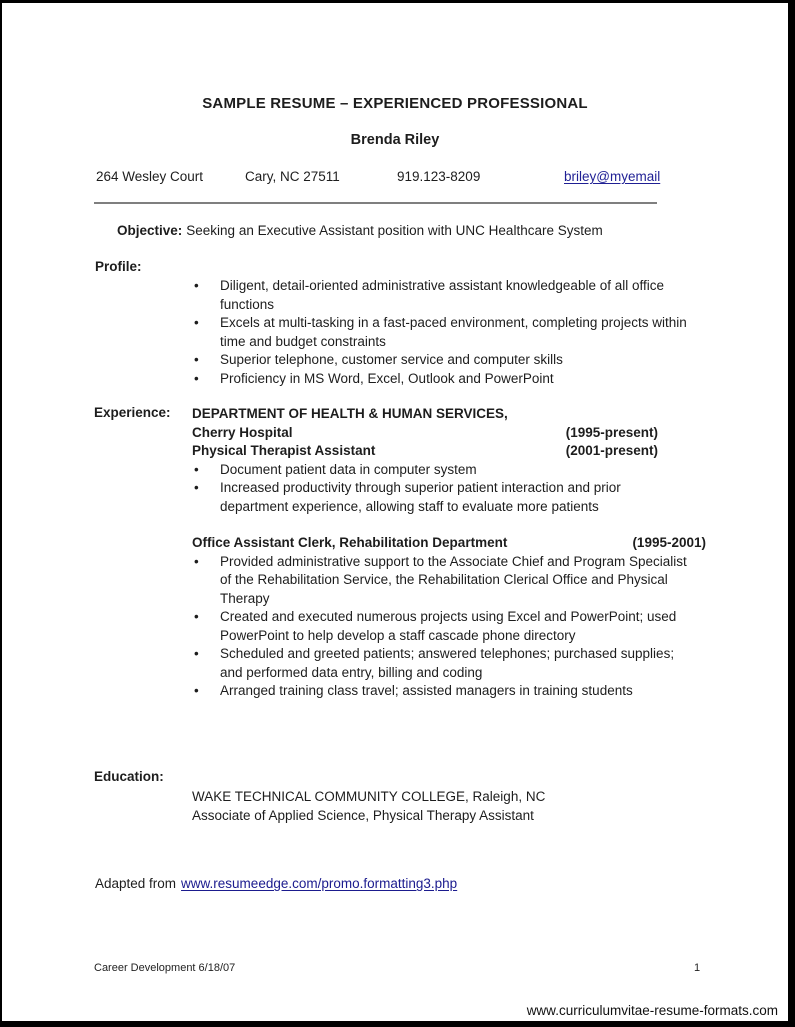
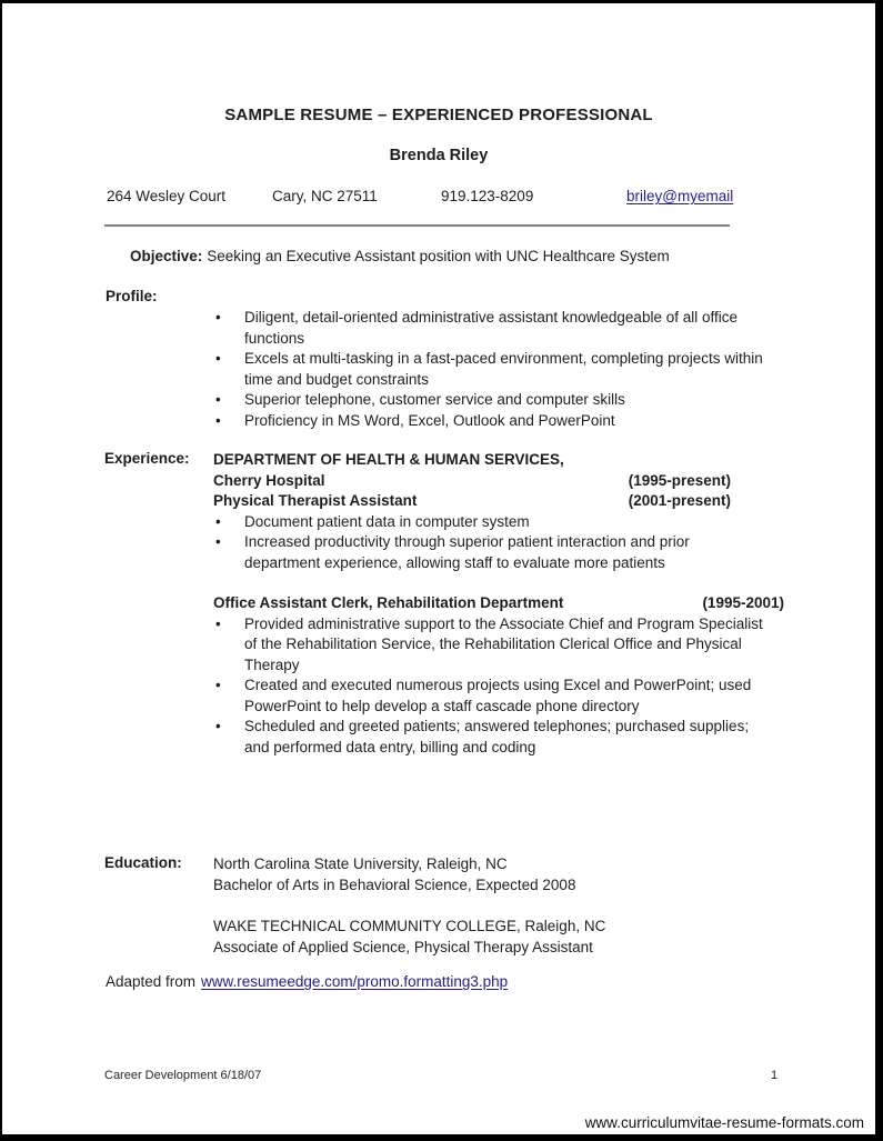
  SAMPLE RESUME – EXPERIENCED PROFESSIONAL
  Brenda Riley
  264 Wesley Court
  Cary, NC 27511
  919.123-8209
  briley@myemail
  Objective: Seeking an Executive Assistant position with UNC Healthcare System
  Profile:
  Diligent, detail-oriented administrative assistant knowledgeable of all office functions
  Excels at multi-tasking in a fast-paced environment, completing projects within time and budget constraints
  Superior telephone, customer service and computer skills
  Proficiency in MS Word, Excel, Outlook and PowerPoint
  Experience:
  DEPARTMENT OF HEALTH & HUMAN SERVICES,
  Cherry Hospital
  (1995-present)
  Physical Therapist Assistant
  (2001-present)
  Document patient data in computer system
  Increased productivity through superior patient interaction and prior department experience, allowing staff to evaluate more patients
  Office Assistant Clerk, Rehabilitation Department
  (1995-2001)
  Provided administrative support to the Associate Chief and Program Specialist of the Rehabilitation Service, the Rehabilitation Clerical Office and Physical Therapy
  Created and executed numerous projects using Excel and PowerPoint; used PowerPoint to help develop a staff cascade phone directory
  Scheduled and greeted patients; answered telephones; purchased supplies; and performed data entry, billing and coding
- Arranged training class travel; assisted managers in training students
  Education:
+ North Carolina State University, Raleigh, NC
+ Bachelor of Arts in Behavioral Science, Expected 2008
  WAKE TECHNICAL COMMUNITY COLLEGE, Raleigh, NC
  Associate of Applied Science, Physical Therapy Assistant
  Adapted from www.resumeedge.com/promo.formatting3.php
  Career Development 6/18/07
  1
  www.curriculumvitae-resume-formats.com
